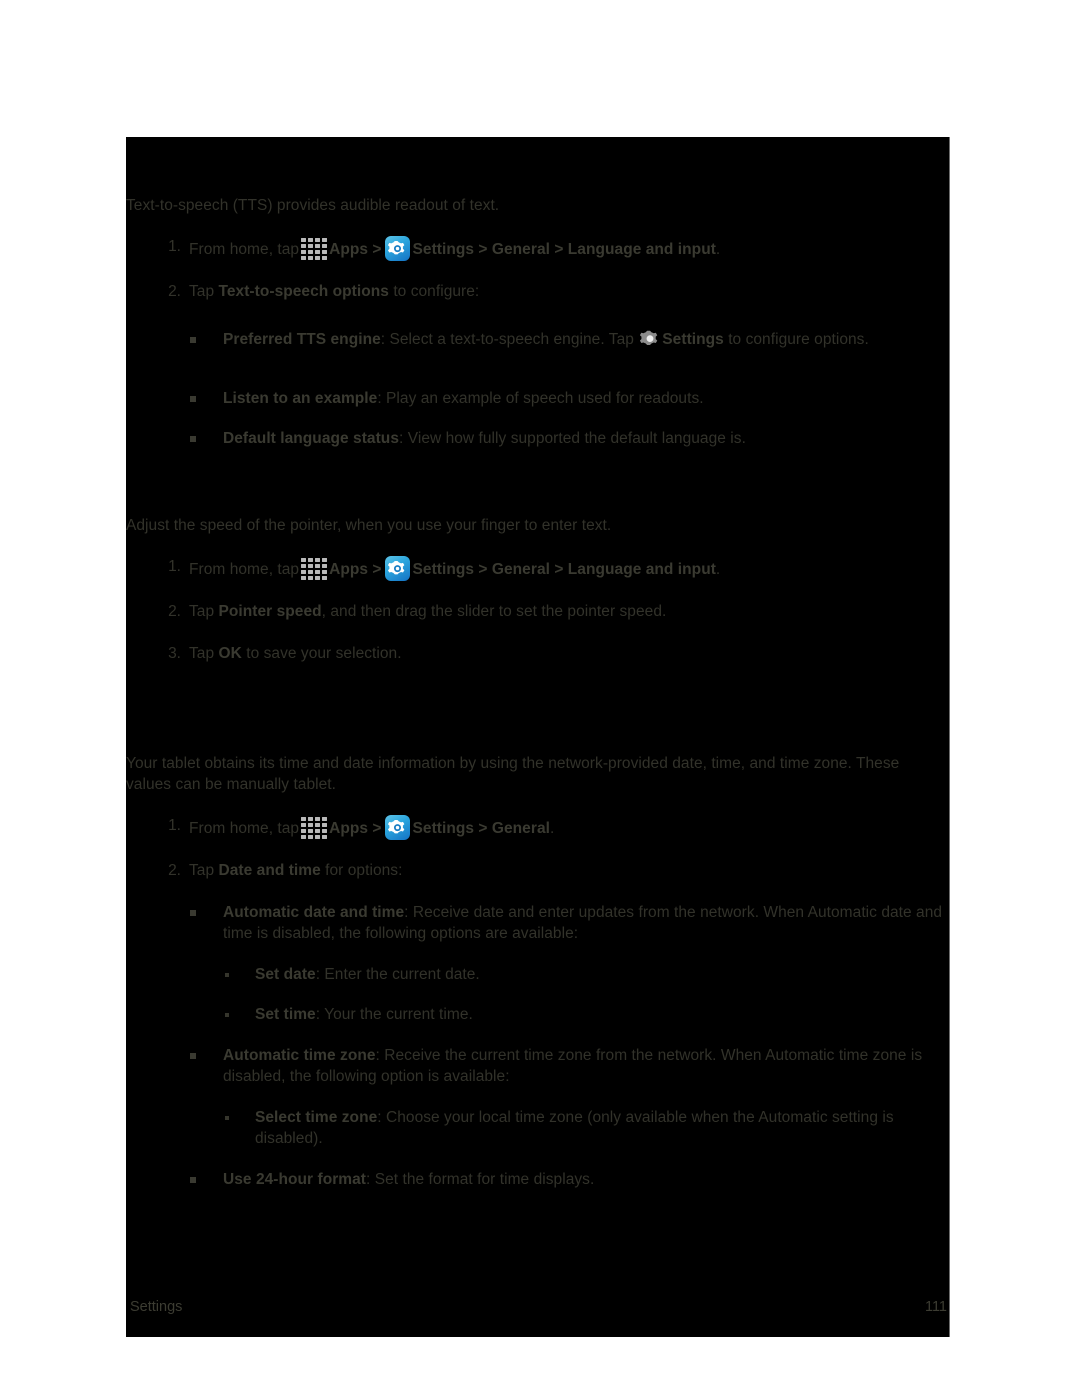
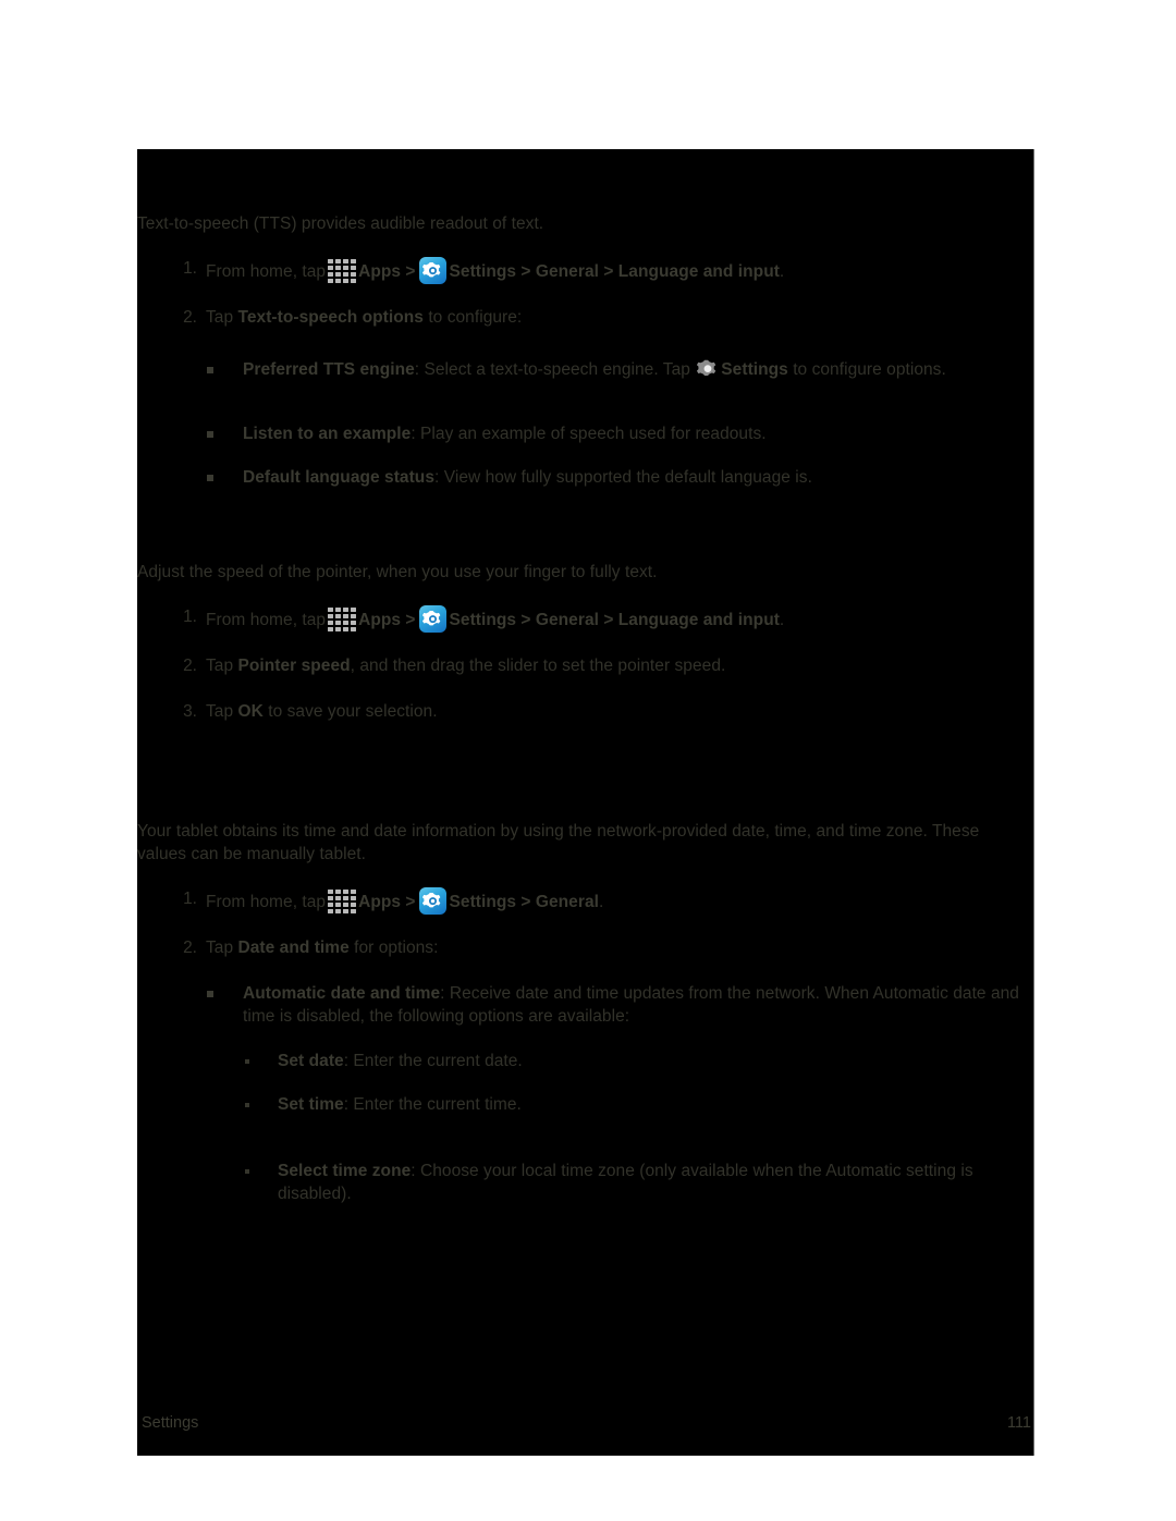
  Text-to-speech (TTS) provides audible readout of text.
  1.
  From home, tap Apps > Settings > General > Language and input.
  2.
  Tap Text-to-speech options to configure:
  Preferred TTS engine: Select a text-to-speech engine. Tap Settings to configure options.
  Listen to an example: Play an example of speech used for readouts.
  Default language status: View how fully supported the default language is.
- Adjust the speed of the pointer, when you use your finger to enter text.
+ Adjust the speed of the pointer, when you use your finger to fully text.
  1.
  From home, tap Apps > Settings > General > Language and input.
  2.
  Tap Pointer speed, and then drag the slider to set the pointer speed.
  3.
  Tap OK to save your selection.
  Your tablet obtains its time and date information by using the network-provided date, time, and time zone. These values can be manually tablet.
  1.
  From home, tap Apps > Settings > General.
  2.
  Tap Date and time for options:
- Automatic date and time: Receive date and enter updates from the network. When Automatic date and time is disabled, the following options are available:
+ Automatic date and time: Receive date and time updates from the network. When Automatic date and time is disabled, the following options are available:
  Set date: Enter the current date.
- Set time: Your the current time.
+ Set time: Enter the current time.
- Automatic time zone: Receive the current time zone from the network. When Automatic time zone is disabled, the following option is available:
  Select time zone: Choose your local time zone (only available when the Automatic setting is disabled).
- Use 24-hour format: Set the format for time displays.
  Settings
  111
